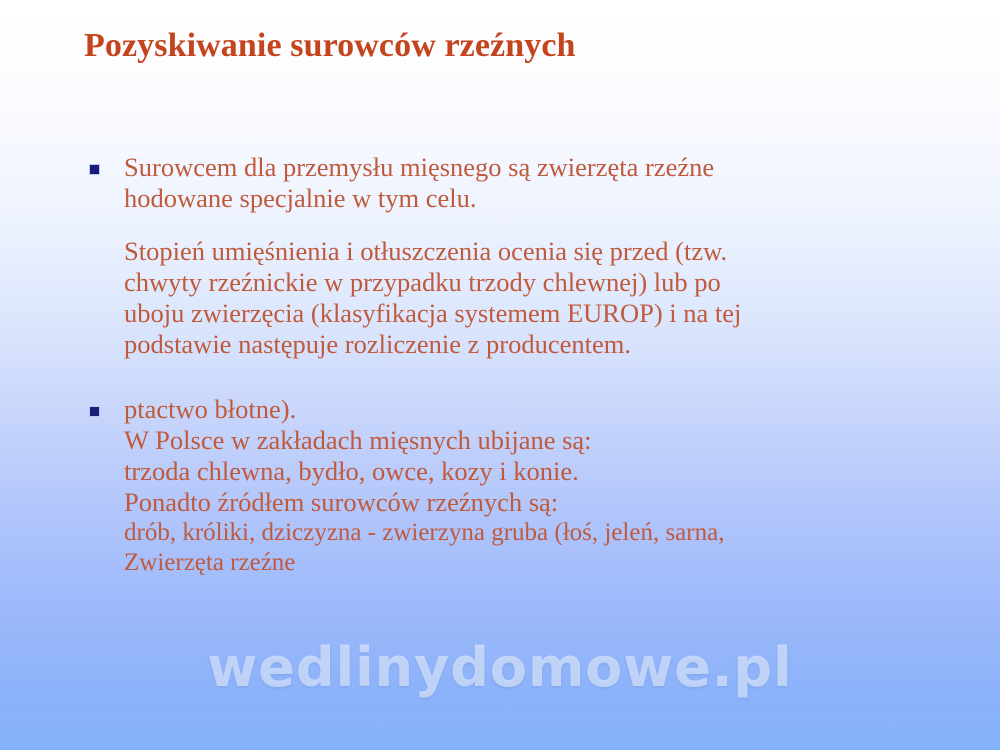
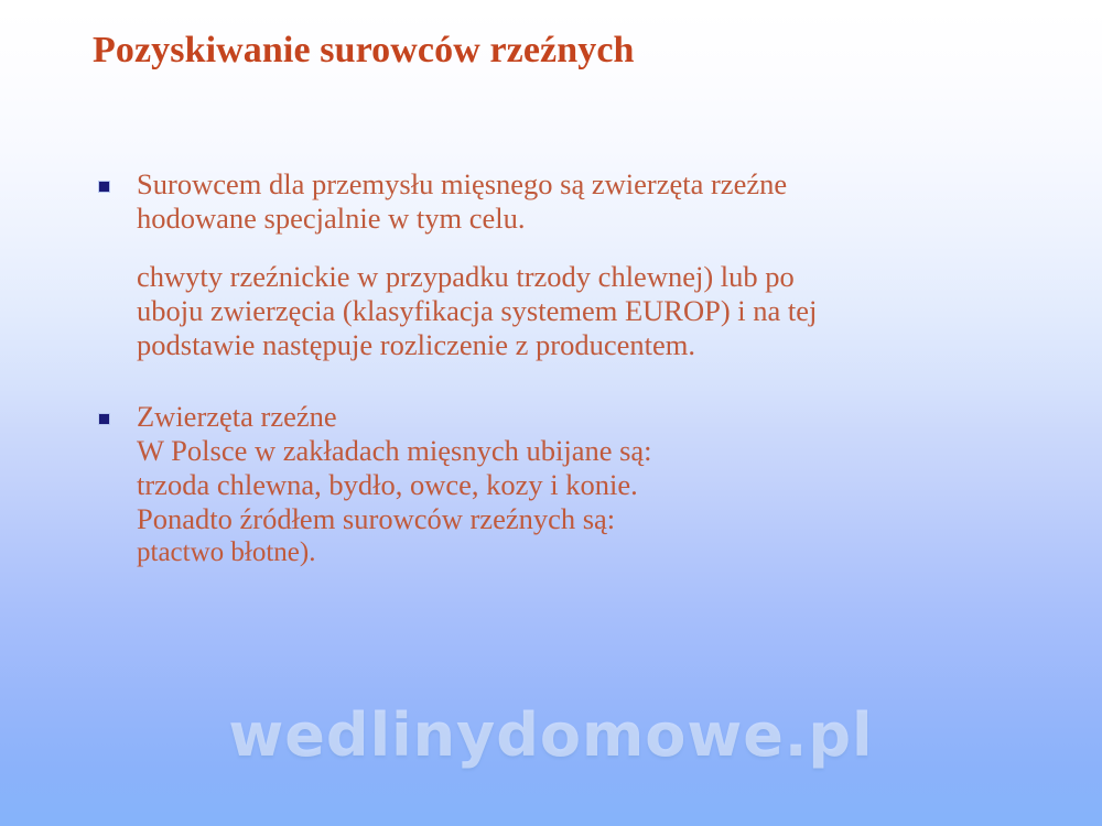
  Pozyskiwanie surowców rzeźnych
  Surowcem dla przemysłu mięsnego są zwierzęta rzeźne
  hodowane specjalnie w tym celu.
- Stopień umięśnienia i otłuszczenia ocenia się przed (tzw.
  chwyty rzeźnickie w przypadku trzody chlewnej) lub po
  uboju zwierzęcia (klasyfikacja systemem EUROP) i na tej
  podstawie następuje rozliczenie z producentem.
- ptactwo błotne).
+ Zwierzęta rzeźne
  W Polsce w zakładach mięsnych ubijane są:
  trzoda chlewna, bydło, owce, kozy i konie.
  Ponadto źródłem surowców rzeźnych są:
- drób, króliki, dziczyzna - zwierzyna gruba (łoś, jeleń, sarna,
- Zwierzęta rzeźne
+ ptactwo błotne).
  wedlinydomowe.pl
